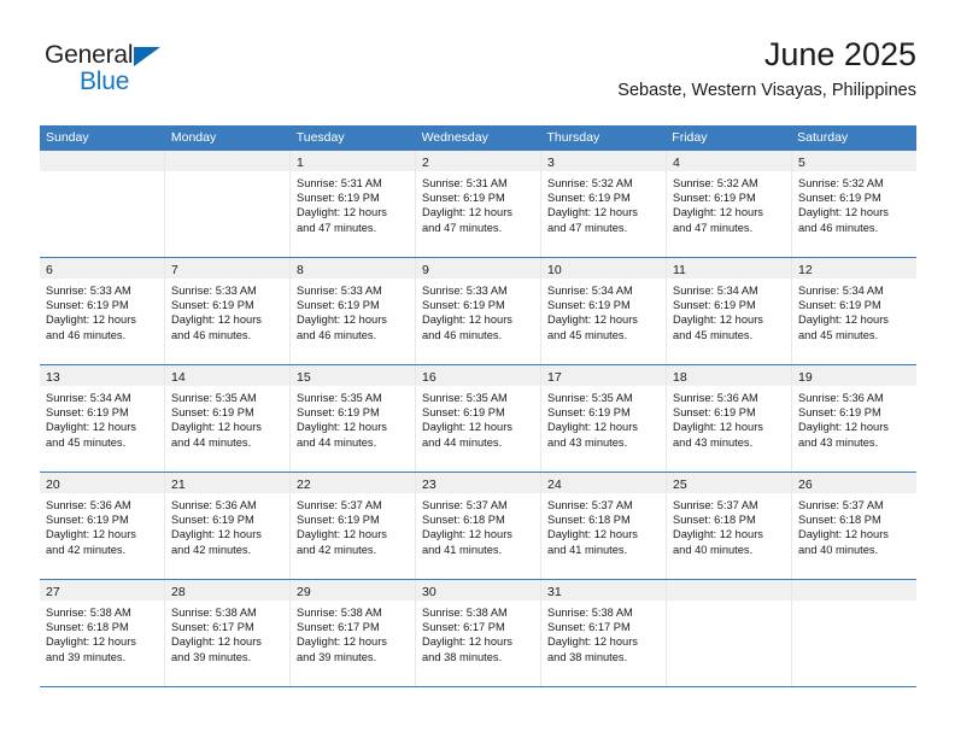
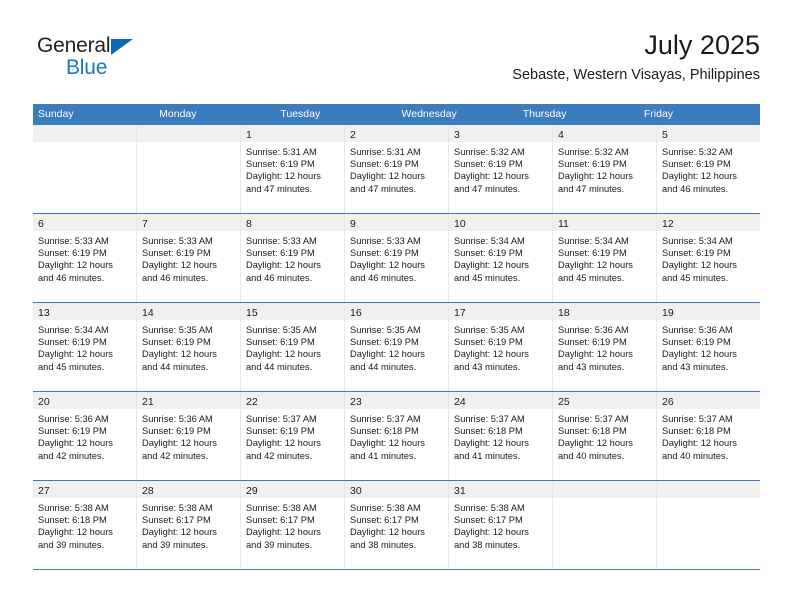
  General
  Blue
- June 2025
+ July 2025
  Sebaste, Western Visayas, Philippines
  Sunday
  Monday
  Tuesday
  Wednesday
  Thursday
  Friday
- Saturday
  1
  Sunrise: 5:31 AM
  Sunset: 6:19 PM
  Daylight: 12 hours and 47 minutes.
  2
  Sunrise: 5:31 AM
  Sunset: 6:19 PM
  Daylight: 12 hours and 47 minutes.
  3
  Sunrise: 5:32 AM
  Sunset: 6:19 PM
  Daylight: 12 hours and 47 minutes.
  4
  Sunrise: 5:32 AM
  Sunset: 6:19 PM
  Daylight: 12 hours and 47 minutes.
  5
  Sunrise: 5:32 AM
  Sunset: 6:19 PM
  Daylight: 12 hours and 46 minutes.
  6
  Sunrise: 5:33 AM
  Sunset: 6:19 PM
  Daylight: 12 hours and 46 minutes.
  7
  Sunrise: 5:33 AM
  Sunset: 6:19 PM
  Daylight: 12 hours and 46 minutes.
  8
  Sunrise: 5:33 AM
  Sunset: 6:19 PM
  Daylight: 12 hours and 46 minutes.
  9
  Sunrise: 5:33 AM
  Sunset: 6:19 PM
  Daylight: 12 hours and 46 minutes.
  10
  Sunrise: 5:34 AM
  Sunset: 6:19 PM
  Daylight: 12 hours and 45 minutes.
  11
  Sunrise: 5:34 AM
  Sunset: 6:19 PM
  Daylight: 12 hours and 45 minutes.
  12
  Sunrise: 5:34 AM
  Sunset: 6:19 PM
  Daylight: 12 hours and 45 minutes.
  13
  Sunrise: 5:34 AM
  Sunset: 6:19 PM
  Daylight: 12 hours and 45 minutes.
  14
  Sunrise: 5:35 AM
  Sunset: 6:19 PM
  Daylight: 12 hours and 44 minutes.
  15
  Sunrise: 5:35 AM
  Sunset: 6:19 PM
  Daylight: 12 hours and 44 minutes.
  16
  Sunrise: 5:35 AM
  Sunset: 6:19 PM
  Daylight: 12 hours and 44 minutes.
  17
  Sunrise: 5:35 AM
  Sunset: 6:19 PM
  Daylight: 12 hours and 43 minutes.
  18
  Sunrise: 5:36 AM
  Sunset: 6:19 PM
  Daylight: 12 hours and 43 minutes.
  19
  Sunrise: 5:36 AM
  Sunset: 6:19 PM
  Daylight: 12 hours and 43 minutes.
  20
  Sunrise: 5:36 AM
  Sunset: 6:19 PM
  Daylight: 12 hours and 42 minutes.
  21
  Sunrise: 5:36 AM
  Sunset: 6:19 PM
  Daylight: 12 hours and 42 minutes.
  22
  Sunrise: 5:37 AM
  Sunset: 6:19 PM
  Daylight: 12 hours and 42 minutes.
  23
  Sunrise: 5:37 AM
  Sunset: 6:18 PM
  Daylight: 12 hours and 41 minutes.
  24
  Sunrise: 5:37 AM
  Sunset: 6:18 PM
  Daylight: 12 hours and 41 minutes.
  25
  Sunrise: 5:37 AM
  Sunset: 6:18 PM
  Daylight: 12 hours and 40 minutes.
  26
  Sunrise: 5:37 AM
  Sunset: 6:18 PM
  Daylight: 12 hours and 40 minutes.
  27
  Sunrise: 5:38 AM
  Sunset: 6:18 PM
  Daylight: 12 hours and 39 minutes.
  28
  Sunrise: 5:38 AM
  Sunset: 6:17 PM
  Daylight: 12 hours and 39 minutes.
  29
  Sunrise: 5:38 AM
  Sunset: 6:17 PM
  Daylight: 12 hours and 39 minutes.
  30
  Sunrise: 5:38 AM
  Sunset: 6:17 PM
  Daylight: 12 hours and 38 minutes.
  31
  Sunrise: 5:38 AM
  Sunset: 6:17 PM
  Daylight: 12 hours and 38 minutes.
